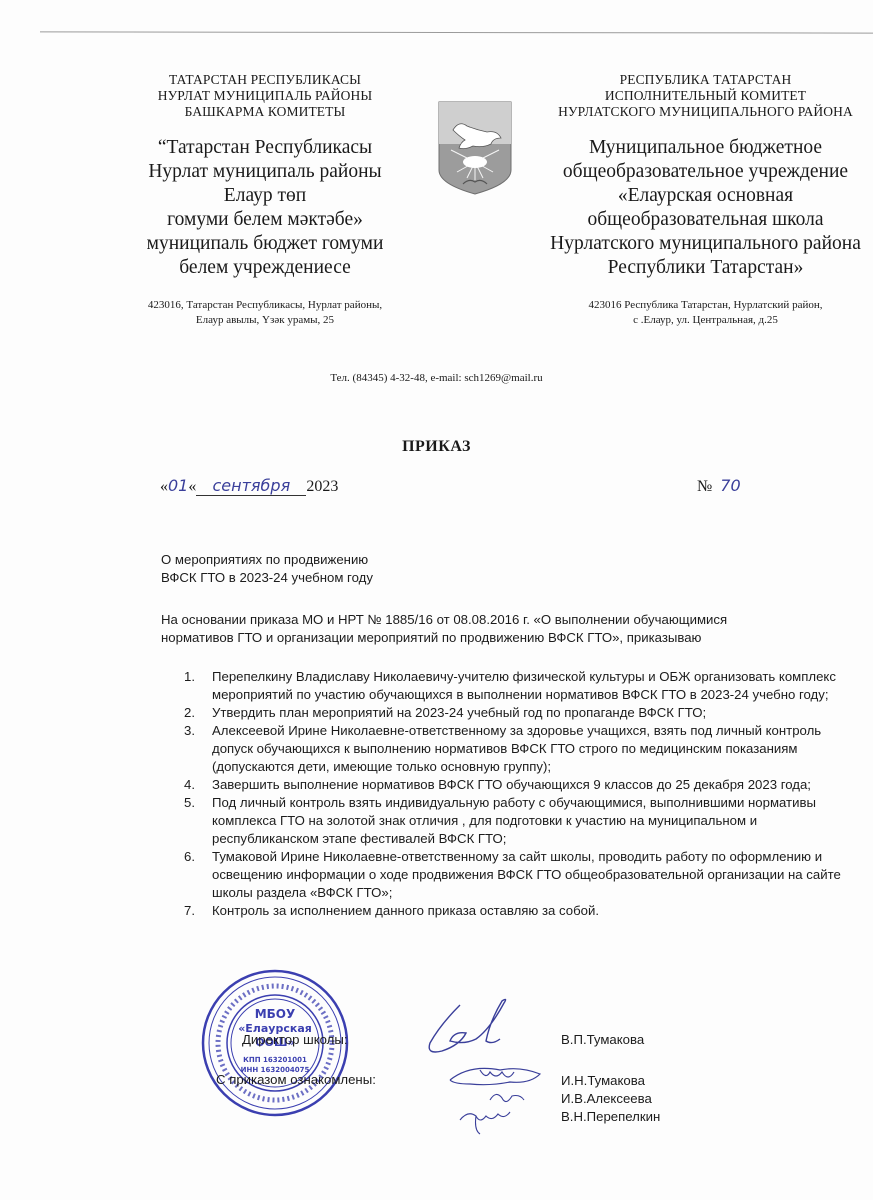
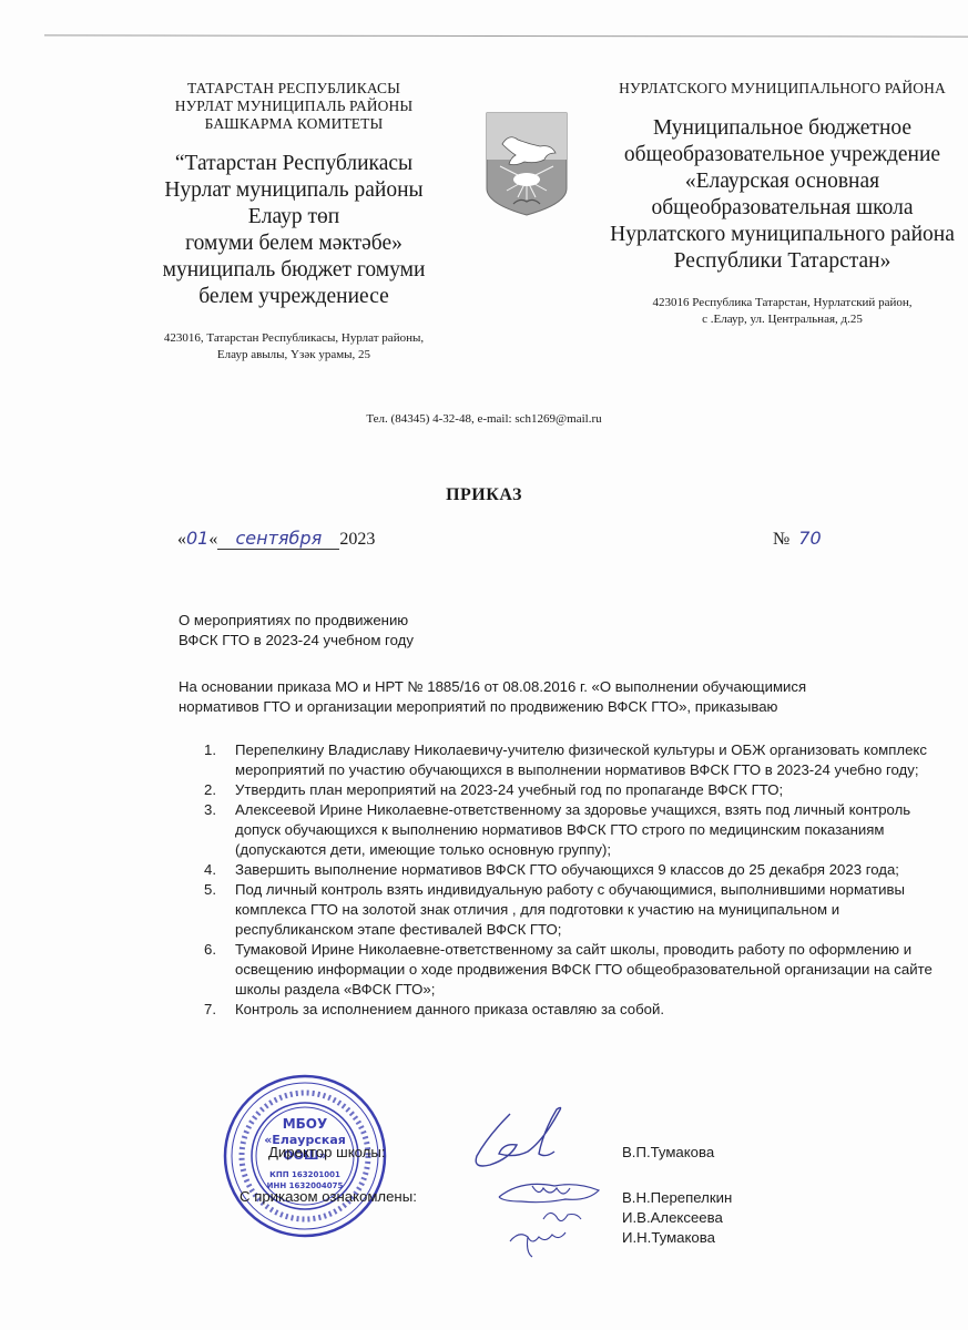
  ТАТАРСТАН РЕСПУБЛИКАСЫ
  НУРЛАТ МУНИЦИПАЛЬ РАЙОНЫ
  БАШКАРМА КОМИТЕТЫ
  “Татарстан Республикасы
  Нурлат муниципаль районы
  Елаур төп
  гомуми белем мәктәбе»
  муниципаль бюджет гомуми
  белем учреждениесе
  423016, Татарстан Республикасы, Нурлат районы,
  Елаур авылы, Үзәк урамы, 25
- РЕСПУБЛИКА ТАТАРСТАН
- ИСПОЛНИТЕЛЬНЫЙ КОМИТЕТ
  НУРЛАТСКОГО МУНИЦИПАЛЬНОГО РАЙОНА
  Муниципальное бюджетное
  общеобразовательное учреждение
  «Елаурская основная
  общеобразовательная школа
  Нурлатского муниципального района
  Республики Татарстан»
  423016 Республика Татарстан, Нурлатский район,
  с .Елаур, ул. Центральная, д.25
  Тел. (84345) 4-32-48, e-mail: sch1269@mail.ru
  ПРИКАЗ
  «01« сентября 2023
  № 70
  О мероприятиях по продвижению
  ВФСК ГТО в 2023-24 учебном году
  На основании приказа МО и НРТ № 1885/16 от 08.08.2016 г. «О выполнении обучающимися нормативов ГТО и организации мероприятий по продвижению ВФСК ГТО», приказываю
  1.
  Перепелкину Владиславу Николаевичу-учителю физической культуры и ОБЖ организовать комплекс мероприятий по участию обучающихся в выполнении нормативов ВФСК ГТО в 2023-24 учебно году;
  2.
  Утвердить план мероприятий на 2023-24 учебный год по пропаганде ВФСК ГТО;
  3.
  Алексеевой Ирине Николаевне-ответственному за здоровье учащихся, взять под личный контроль допуск обучающихся к выполнению нормативов ВФСК ГТО строго по медицинским показаниям (допускаются дети, имеющие только основную группу);
  4.
  Завершить выполнение нормативов ВФСК ГТО обучающихся 9 классов до 25 декабря 2023 года;
  5.
  Под личный контроль взять индивидуальную работу с обучающимися, выполнившими нормативы комплекса ГТО на золотой знак отличия , для подготовки к участию на муниципальном и республиканском этапе фестивалей ВФСК ГТО;
  6.
  Тумаковой Ирине Николаевне-ответственному за сайт школы, проводить работу по оформлению и освещению информации о ходе продвижения ВФСК ГТО общеобразовательной организации на сайте школы раздела «ВФСК ГТО»;
  7.
  Контроль за исполнением данного приказа оставляю за собой.
  МБОУ
  «Елаурская
  ООШ»
  КПП 163201001
  ИНН 1632004075
  Директор школы:
  В.П.Тумакова
  С приказом ознакомлены:
- И.Н.Тумакова
+ В.Н.Перепелкин
  И.В.Алексеева
- В.Н.Перепелкин
+ И.Н.Тумакова
